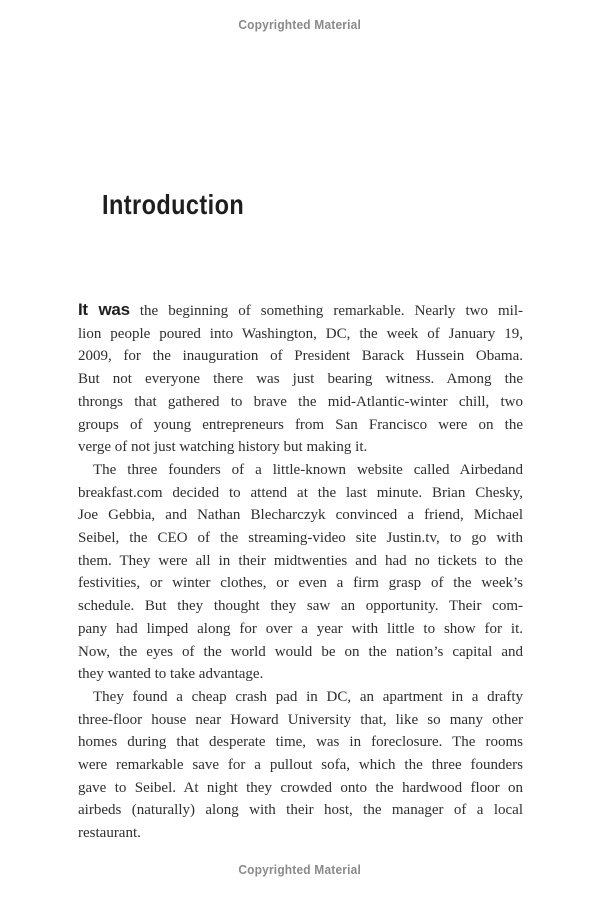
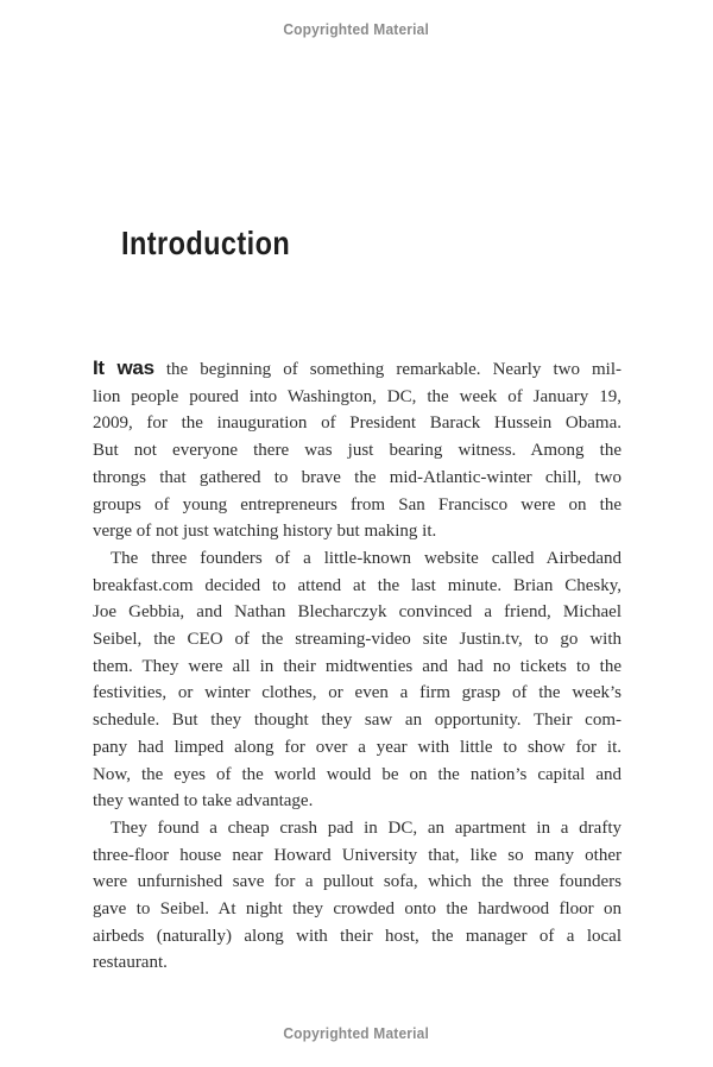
  Copyrighted Material
  Introduction
  It was the beginning of something remarkable. Nearly two mil-
  lion people poured into Washington, DC, the week of January 19,
  2009, for the inauguration of President Barack Hussein Obama.
  But not everyone there was just bearing witness. Among the
  throngs that gathered to brave the mid-Atlantic-winter chill, two
  groups of young entrepreneurs from San Francisco were on the
  verge of not just watching history but making it.
  The three founders of a little-known website called Airbedand
  breakfast.com decided to attend at the last minute. Brian Chesky,
  Joe Gebbia, and Nathan Blecharczyk convinced a friend, Michael
  Seibel, the CEO of the streaming-video site Justin.tv, to go with
  them. They were all in their midtwenties and had no tickets to the
  festivities, or winter clothes, or even a firm grasp of the week’s
  schedule. But they thought they saw an opportunity. Their com-
  pany had limped along for over a year with little to show for it.
  Now, the eyes of the world would be on the nation’s capital and
  they wanted to take advantage.
  They found a cheap crash pad in DC, an apartment in a drafty
  three-floor house near Howard University that, like so many other
- homes during that desperate time, was in foreclosure. The rooms
- were remarkable save for a pullout sofa, which the three founders
+ were unfurnished save for a pullout sofa, which the three founders
  gave to Seibel. At night they crowded onto the hardwood floor on
  airbeds (naturally) along with their host, the manager of a local
  restaurant.
  Copyrighted Material
